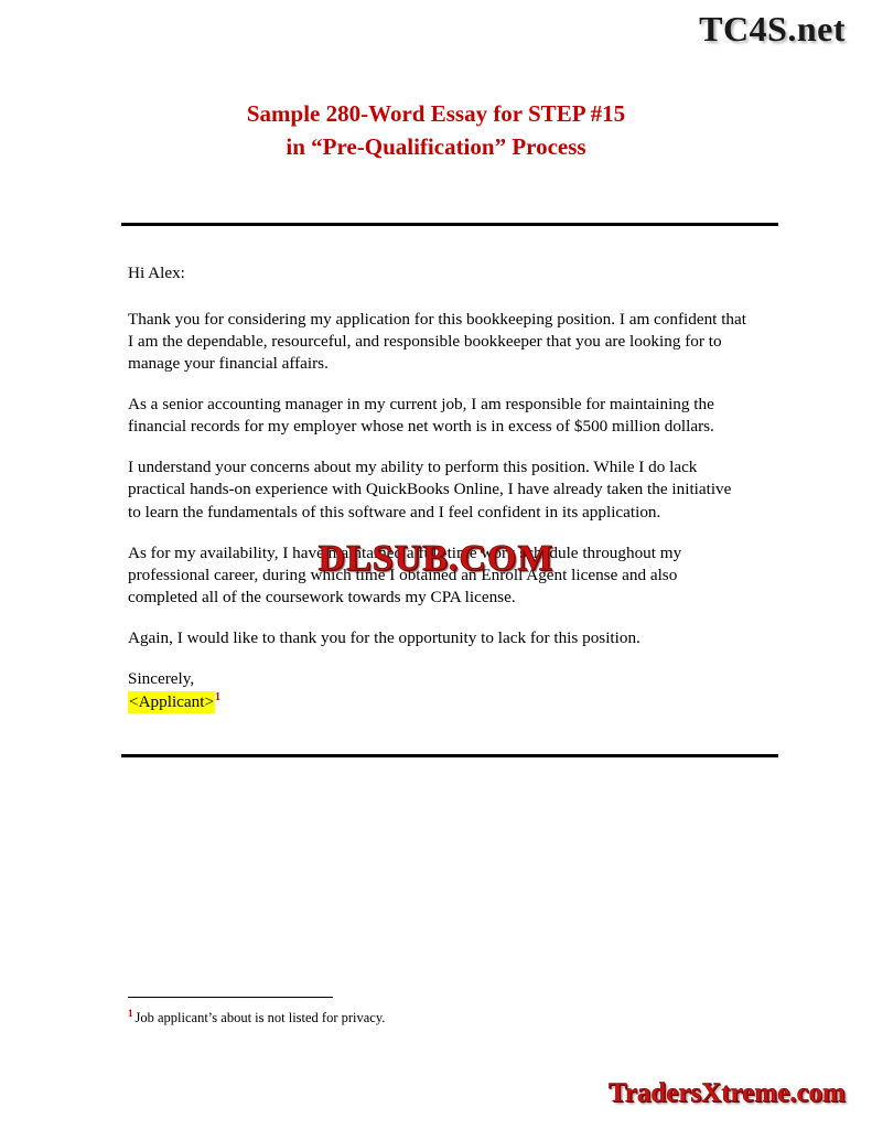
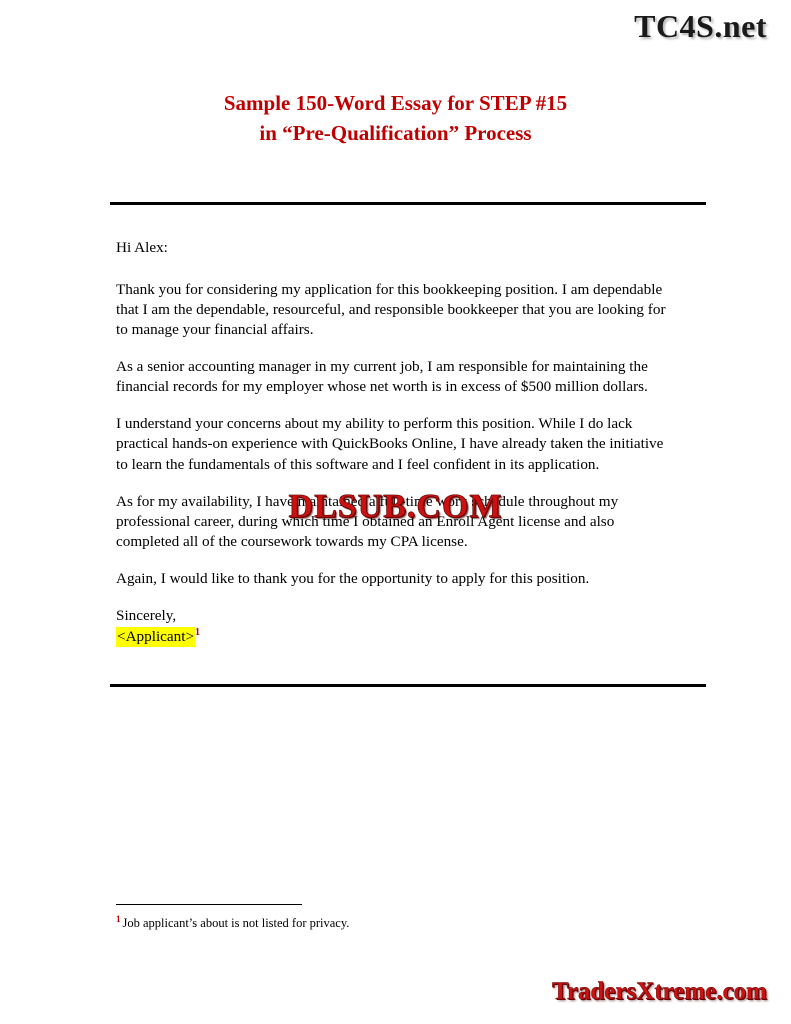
  TC4S.net
- Sample 280-Word Essay for STEP #15
+ Sample 150-Word Essay for STEP #15
  in “Pre-Qualification” Process
  Hi Alex:
- Thank you for considering my application for this bookkeeping position. I am confident that I am the dependable, resourceful, and responsible bookkeeper that you are looking for to manage your financial affairs.
+ Thank you for considering my application for this bookkeeping position. I am dependable that I am the dependable, resourceful, and responsible bookkeeper that you are looking for to manage your financial affairs.
  As a senior accounting manager in my current job, I am responsible for maintaining the financial records for my employer whose net worth is in excess of $500 million dollars.
  I understand your concerns about my ability to perform this position. While I do lack practical hands-on experience with QuickBooks Online, I have already taken the initiative to learn the fundamentals of this software and I feel confident in its application.
  As for my availability, I have maintained a full-time work schedule throughout my professional career, during which time I obtained an Enroll Agent license and also completed all of the coursework towards my CPA license.
- Again, I would like to thank you for the opportunity to lack for this position.
+ Again, I would like to thank you for the opportunity to apply for this position.
  Sincerely,
  <Applicant>1
  DLSUB.COM
  1 Job applicant’s about is not listed for privacy.
  TradersXtreme.com
